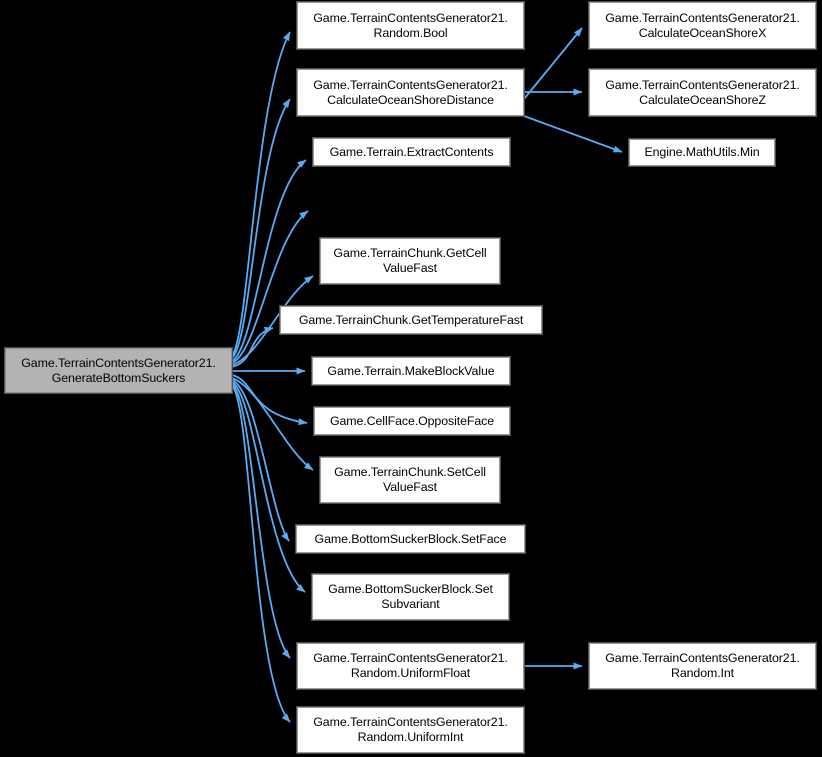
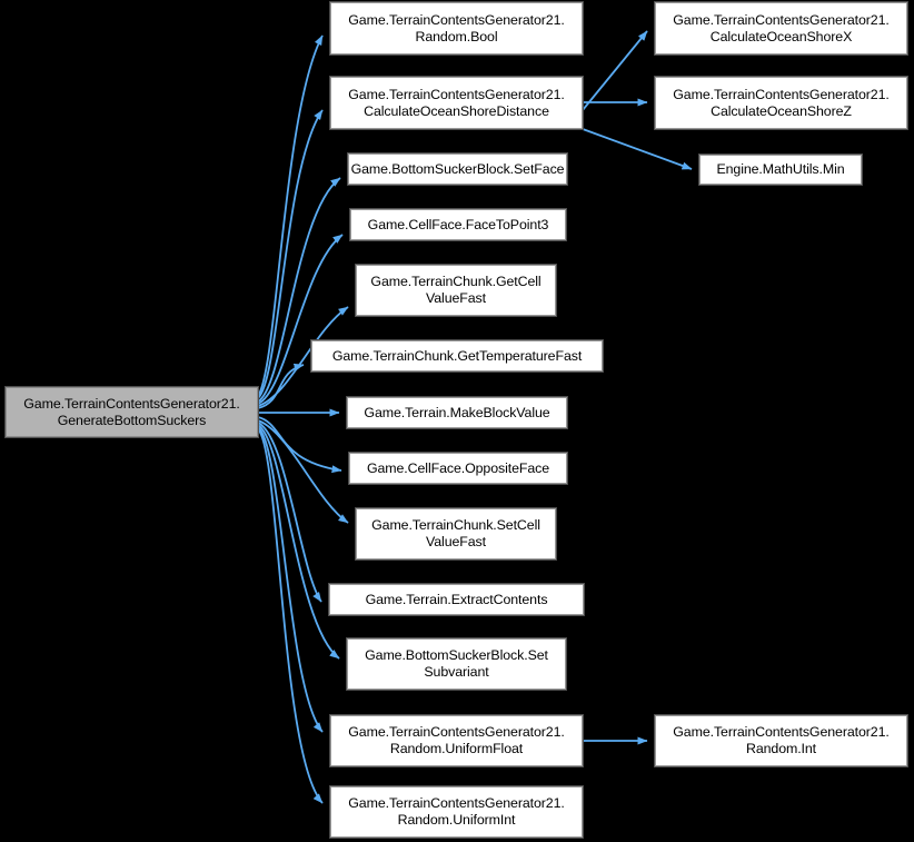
  Game.TerrainContentsGenerator21.
  GenerateBottomSuckers
  Game.TerrainContentsGenerator21.
  Random.Bool
  Game.TerrainContentsGenerator21.
  CalculateOceanShoreDistance
- Game.Terrain.ExtractContents
+ Game.BottomSuckerBlock.SetFace
+ Game.CellFace.FaceToPoint3
  Game.TerrainChunk.GetCell
  ValueFast
  Game.TerrainChunk.GetTemperatureFast
  Game.Terrain.MakeBlockValue
  Game.CellFace.OppositeFace
  Game.TerrainChunk.SetCell
  ValueFast
- Game.BottomSuckerBlock.SetFace
+ Game.Terrain.ExtractContents
  Game.BottomSuckerBlock.Set
  Subvariant
  Game.TerrainContentsGenerator21.
  Random.UniformFloat
  Game.TerrainContentsGenerator21.
  Random.UniformInt
  Game.TerrainContentsGenerator21.
  CalculateOceanShoreX
  Game.TerrainContentsGenerator21.
  CalculateOceanShoreZ
  Engine.MathUtils.Min
  Game.TerrainContentsGenerator21.
  Random.Int
